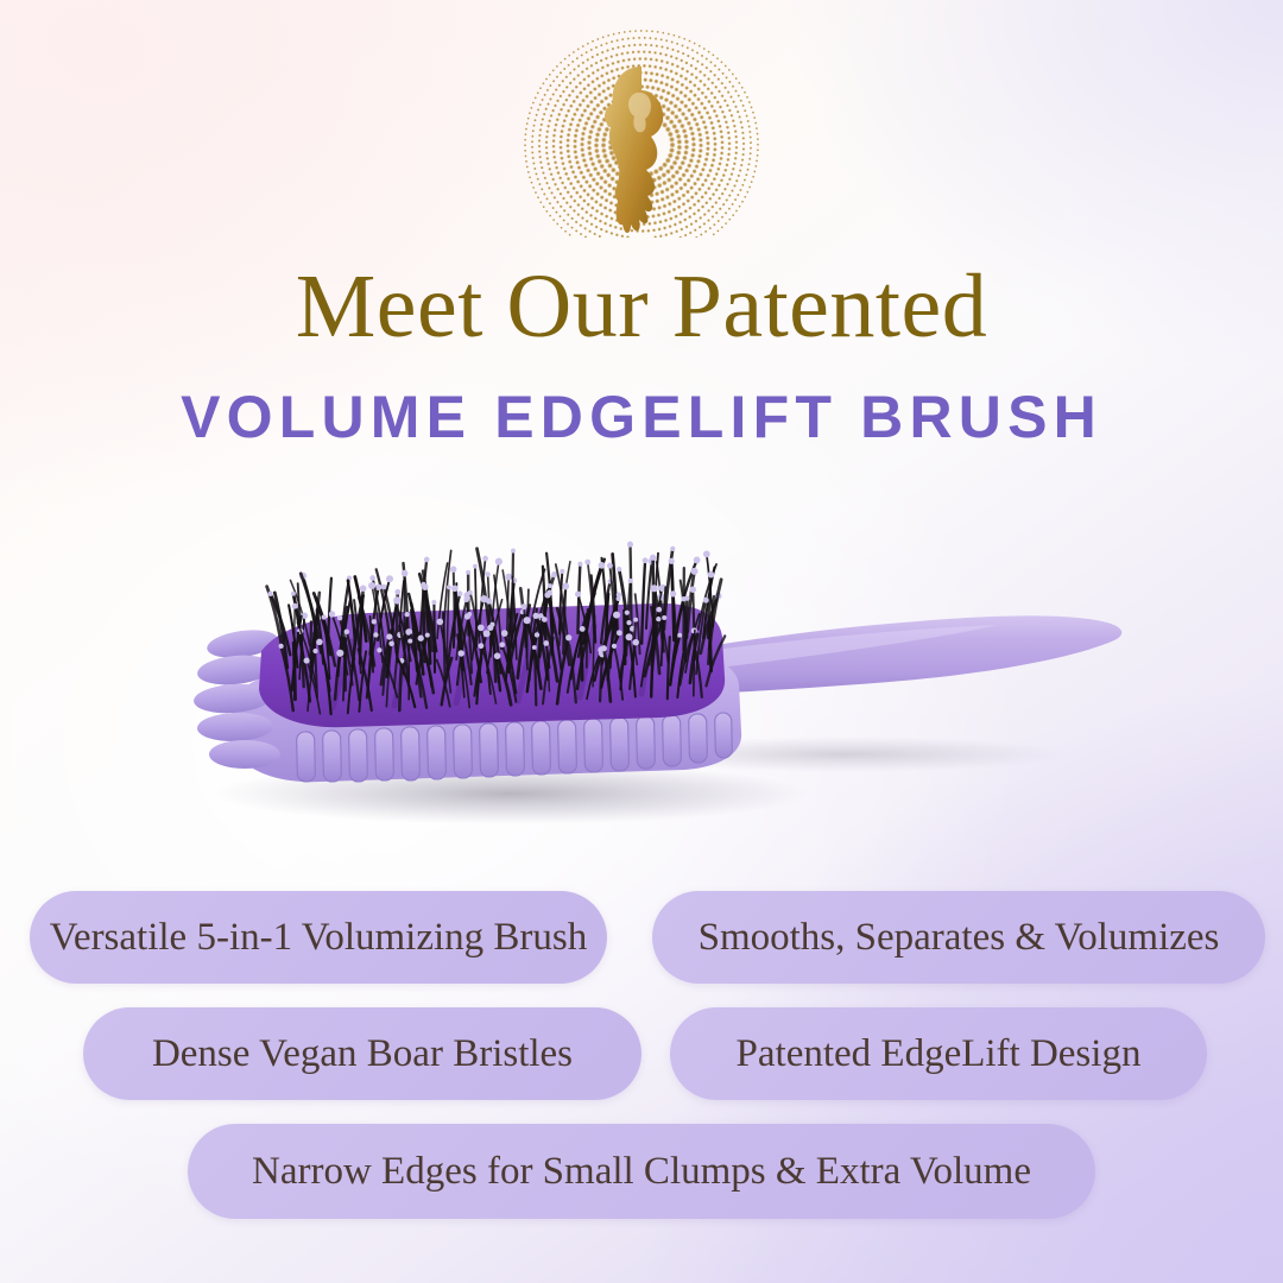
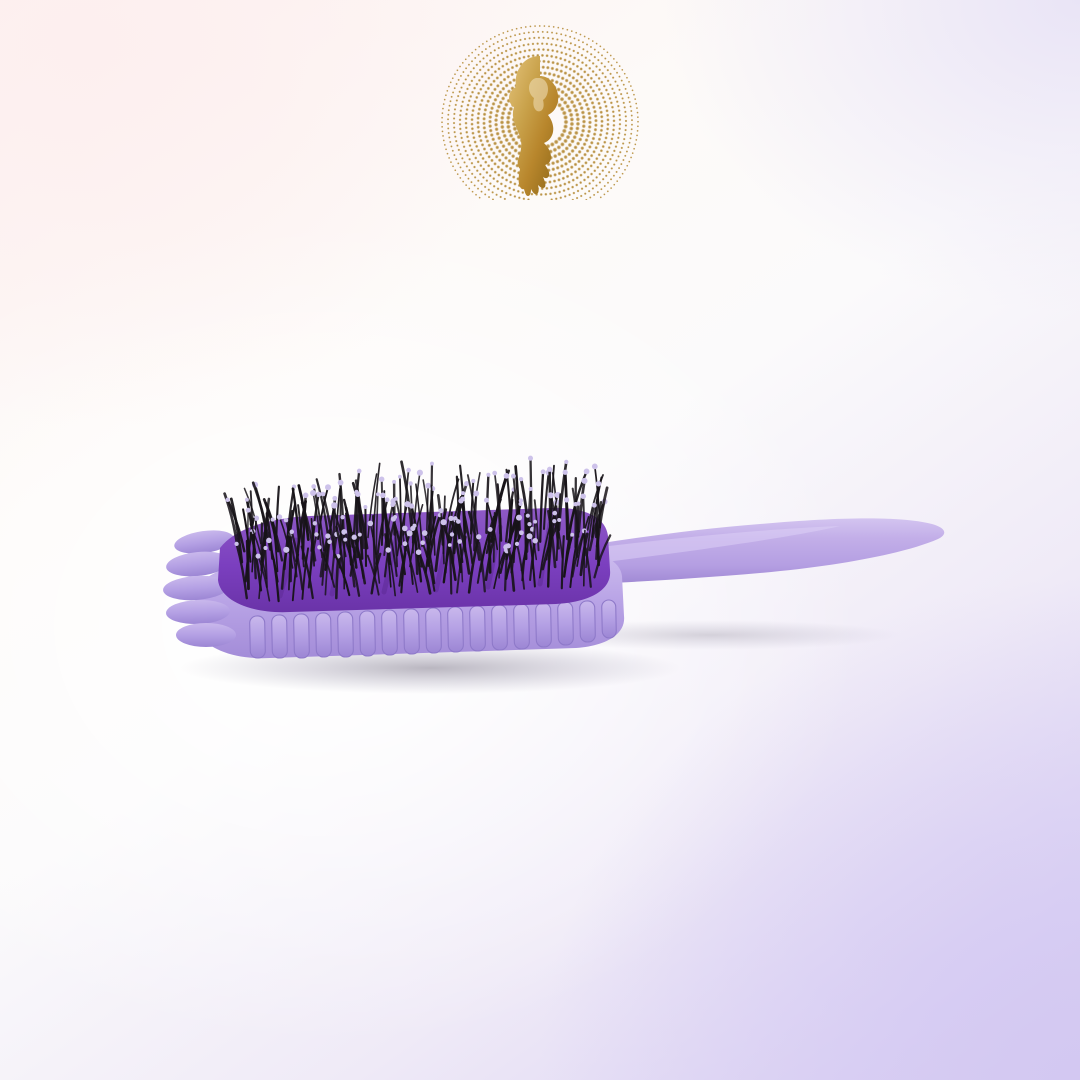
- Meet Our Patented
- VOLUME EDGELIFT BRUSH
- Versatile 5-in-1 Volumizing Brush
- Smooths, Separates & Volumizes
- Dense Vegan Boar Bristles
- Patented EdgeLift Design
- Narrow Edges for Small Clumps & Extra Volume
